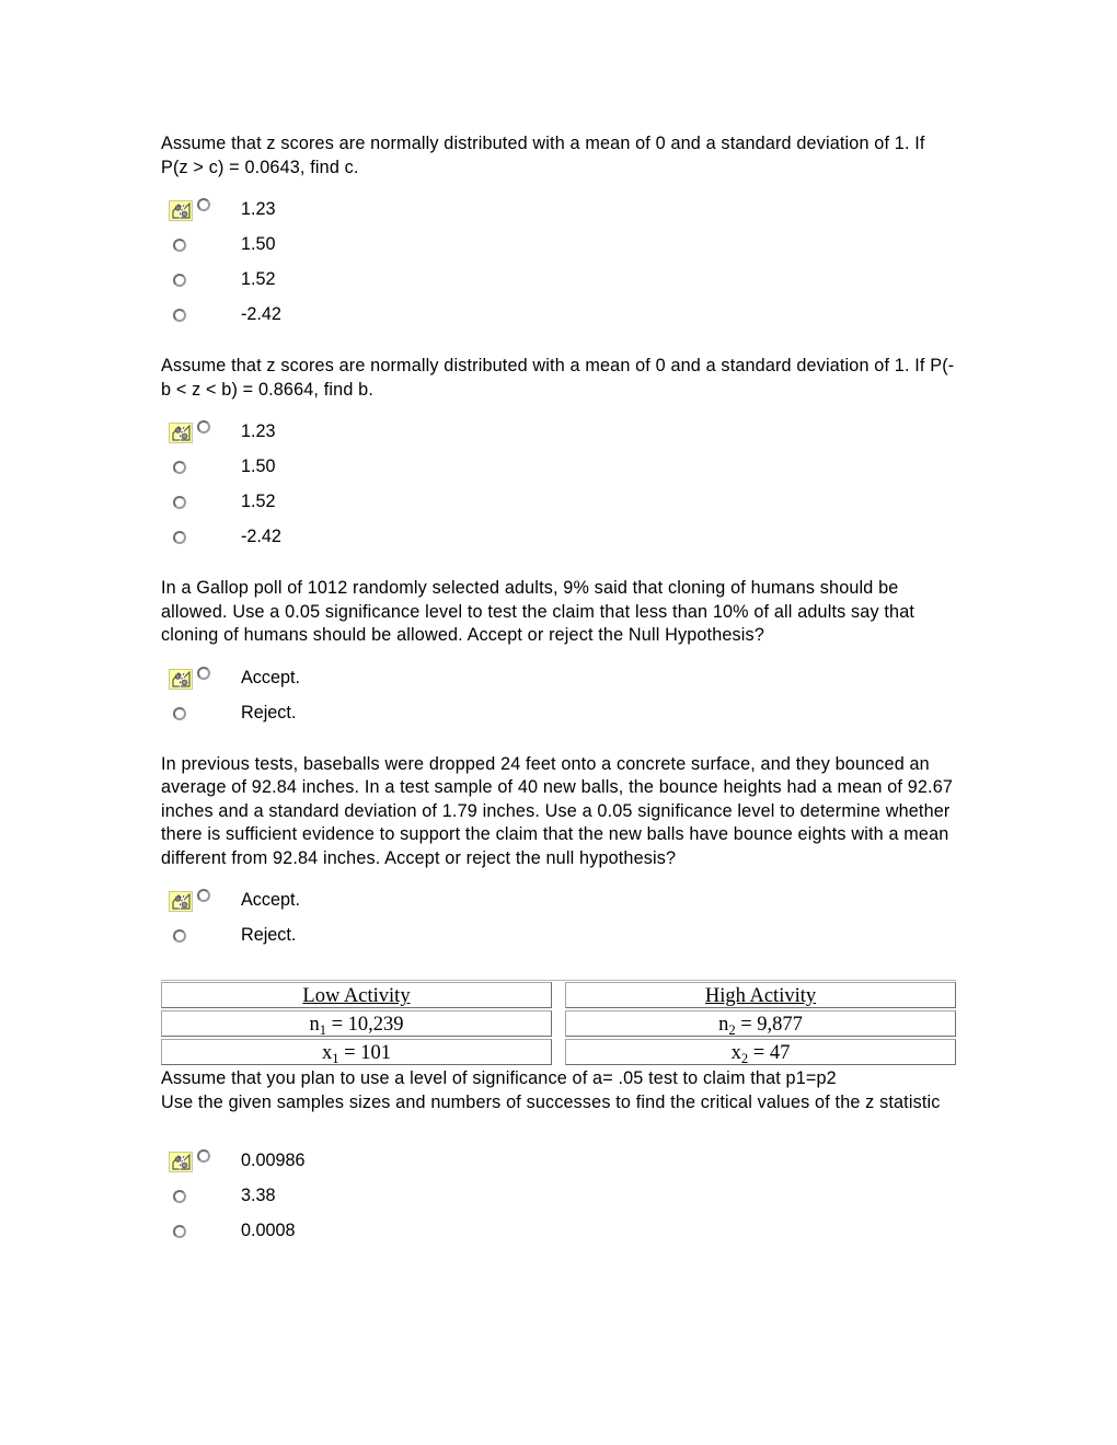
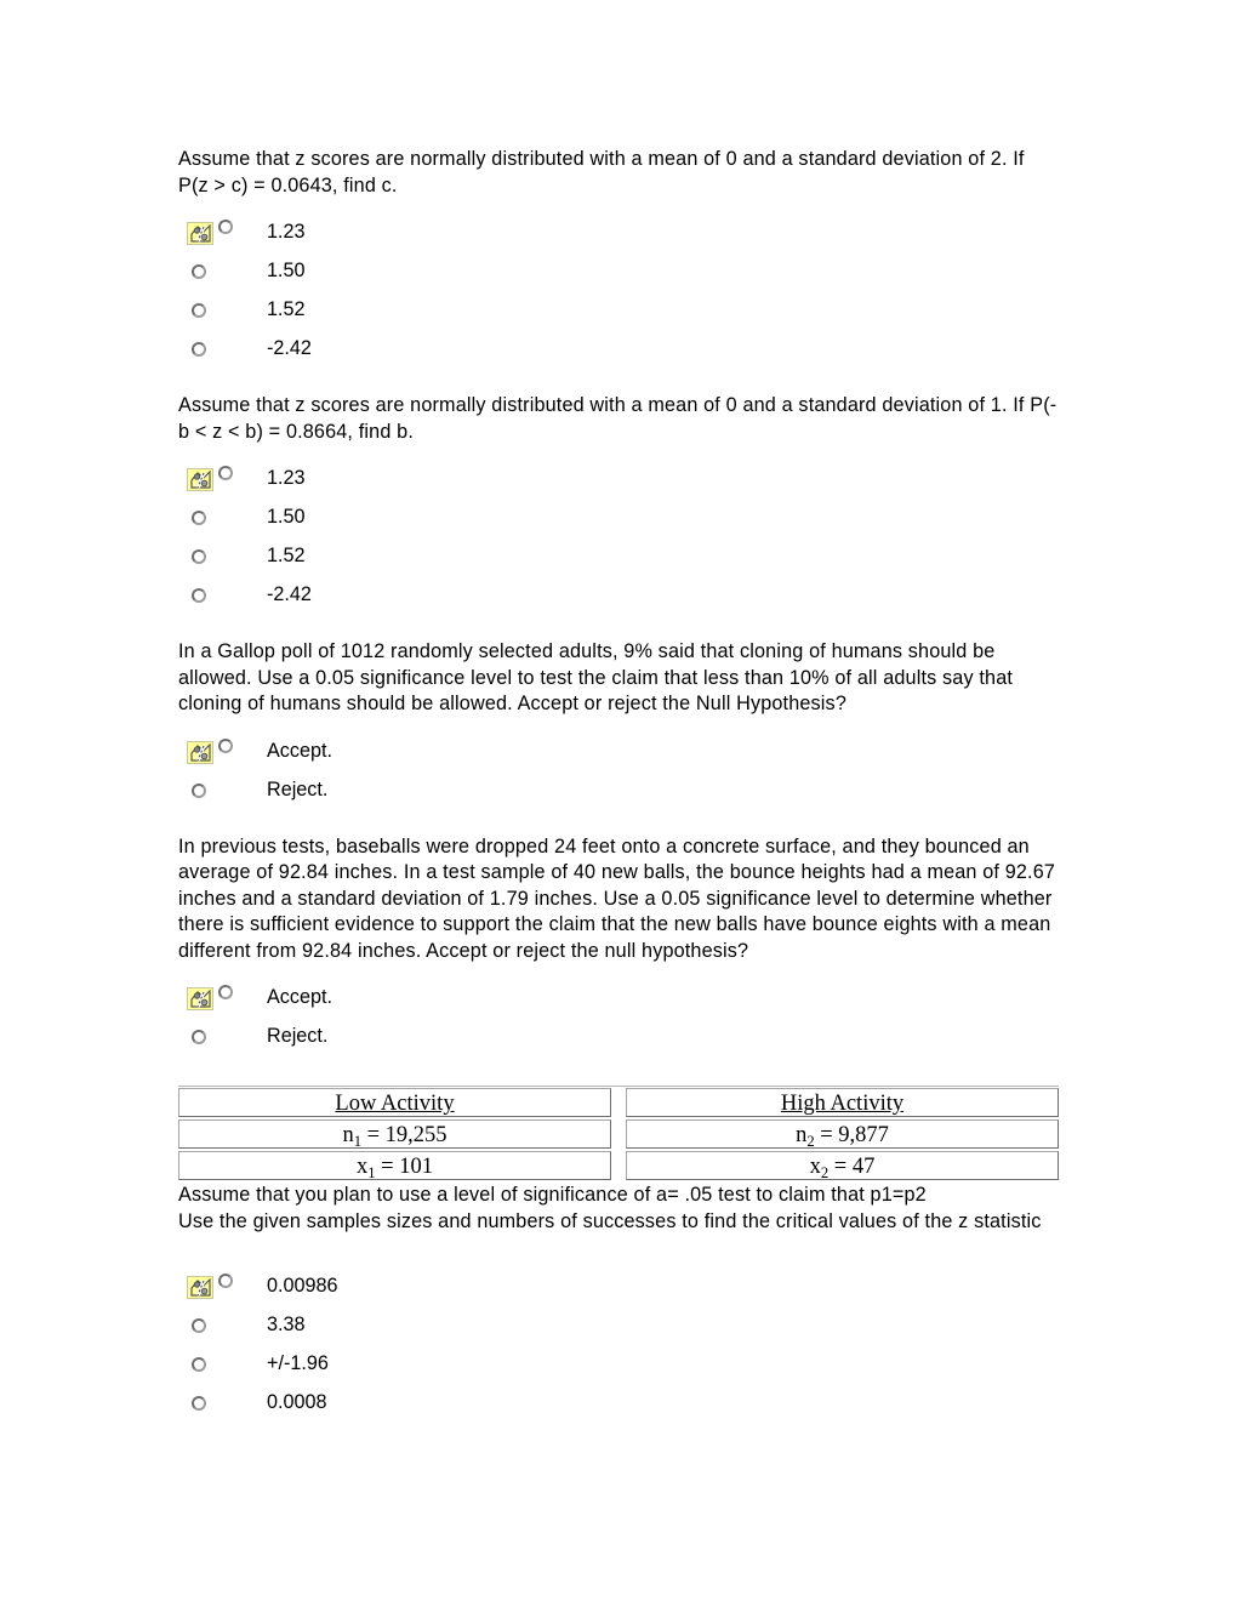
- Assume that z scores are normally distributed with a mean of 0 and a standard deviation of 1. If P(z > c) = 0.0643, find c.
+ Assume that z scores are normally distributed with a mean of 0 and a standard deviation of 2. If P(z > c) = 0.0643, find c.
  1.23
  1.50
  1.52
  -2.42
  Assume that z scores are normally distributed with a mean of 0 and a standard deviation of 1. If P(-b < z < b) = 0.8664, find b.
  1.23
  1.50
  1.52
  -2.42
  In a Gallop poll of 1012 randomly selected adults, 9% said that cloning of humans should be allowed. Use a 0.05 significance level to test the claim that less than 10% of all adults say that cloning of humans should be allowed. Accept or reject the Null Hypothesis?
  Accept.
  Reject.
  In previous tests, baseballs were dropped 24 feet onto a concrete surface, and they bounced an average of 92.84 inches. In a test sample of 40 new balls, the bounce heights had a mean of 92.67 inches and a standard deviation of 1.79 inches. Use a 0.05 significance level to determine whether there is sufficient evidence to support the claim that the new balls have bounce eights with a mean different from 92.84 inches. Accept or reject the null hypothesis?
  Accept.
  Reject.
  Low Activity	High Activity
- n1 = 10,239	n2 = 9,877
+ n1 = 19,255	n2 = 9,877
  x1 = 101	x2 = 47
  Assume that you plan to use a level of significance of a= .05 test to claim that p1=p2
  Use the given samples sizes and numbers of successes to find the critical values of the z statistic
  0.00986
  3.38
+ +/-1.96
  0.0008
